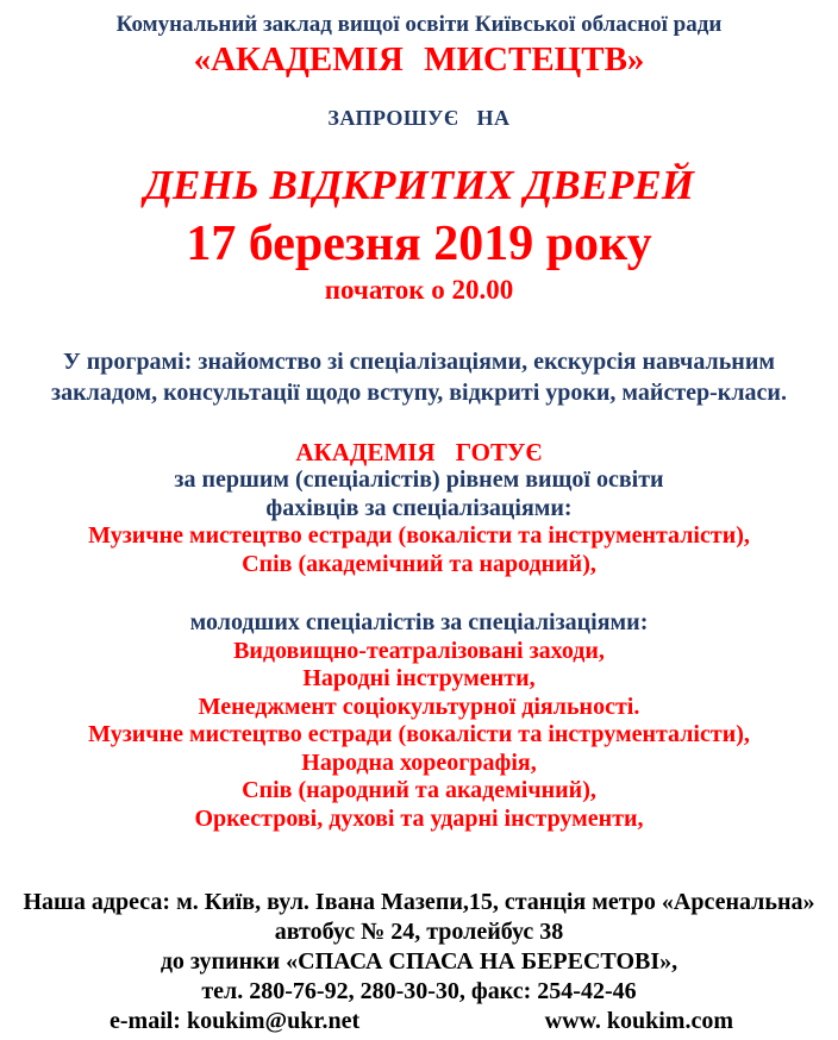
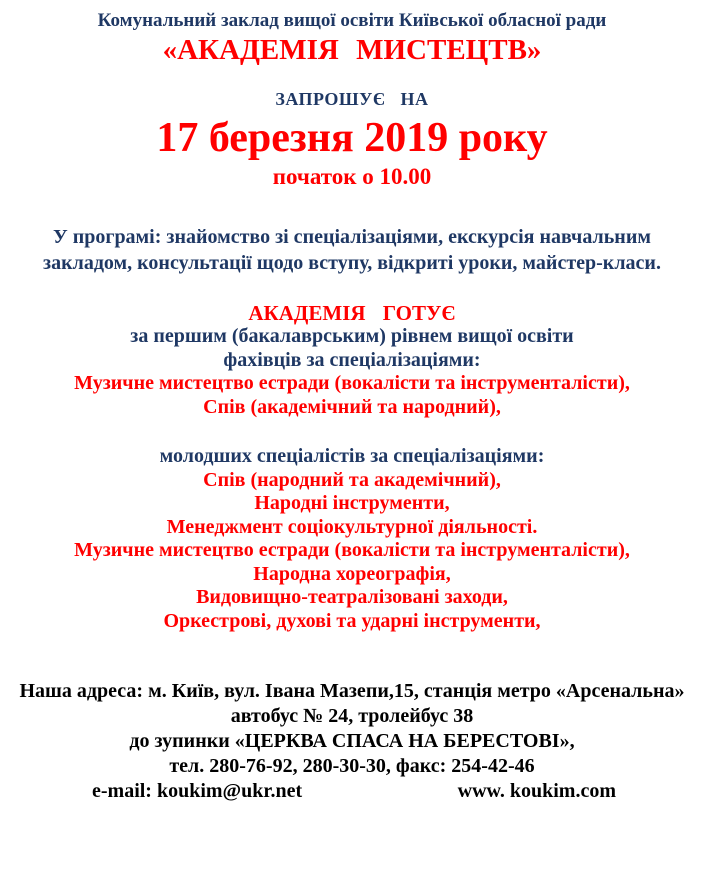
  Комунальний заклад вищої освіти Київської обласної ради
  «АКАДЕМІЯ МИСТЕЦТВ»
  ЗАПРОШУЄ НА
- ДЕНЬ ВІДКРИТИХ ДВЕРЕЙ
  17 березня 2019 року
- початок о 20.00
+ початок о 10.00
  У програмі: знайомство зі спеціалізаціями, екскурсія навчальним закладом, консультації щодо вступу, відкриті уроки, майстер-класи.
  АКАДЕМІЯ ГОТУЄ
- за першим (спеціалістів) рівнем вищої освіти
+ за першим (бакалаврським) рівнем вищої освіти
  фахівців за спеціалізаціями:
  Музичне мистецтво естради (вокалісти та інструменталісти),
  Спів (академічний та народний),
  молодших спеціалістів за спеціалізаціями:
- Видовищно-театралізовані заходи,
+ Спів (народний та академічний),
  Народні інструменти,
  Менеджмент соціокультурної діяльності.
  Музичне мистецтво естради (вокалісти та інструменталісти),
  Народна хореографія,
- Спів (народний та академічний),
+ Видовищно-театралізовані заходи,
  Оркестрові, духові та ударні інструменти,
  Наша адреса: м. Київ, вул. Івана Мазепи,15, станція метро «Арсенальна»
  автобус № 24, тролейбус 38
- до зупинки «СПАСА СПАСА НА БЕРЕСТОВІ»,
+ до зупинки «ЦЕРКВА СПАСА НА БЕРЕСТОВІ»,
  тел. 280-76-92, 280-30-30, факс: 254-42-46
  e-mail: koukim@ukr.net
  www. koukim.com
